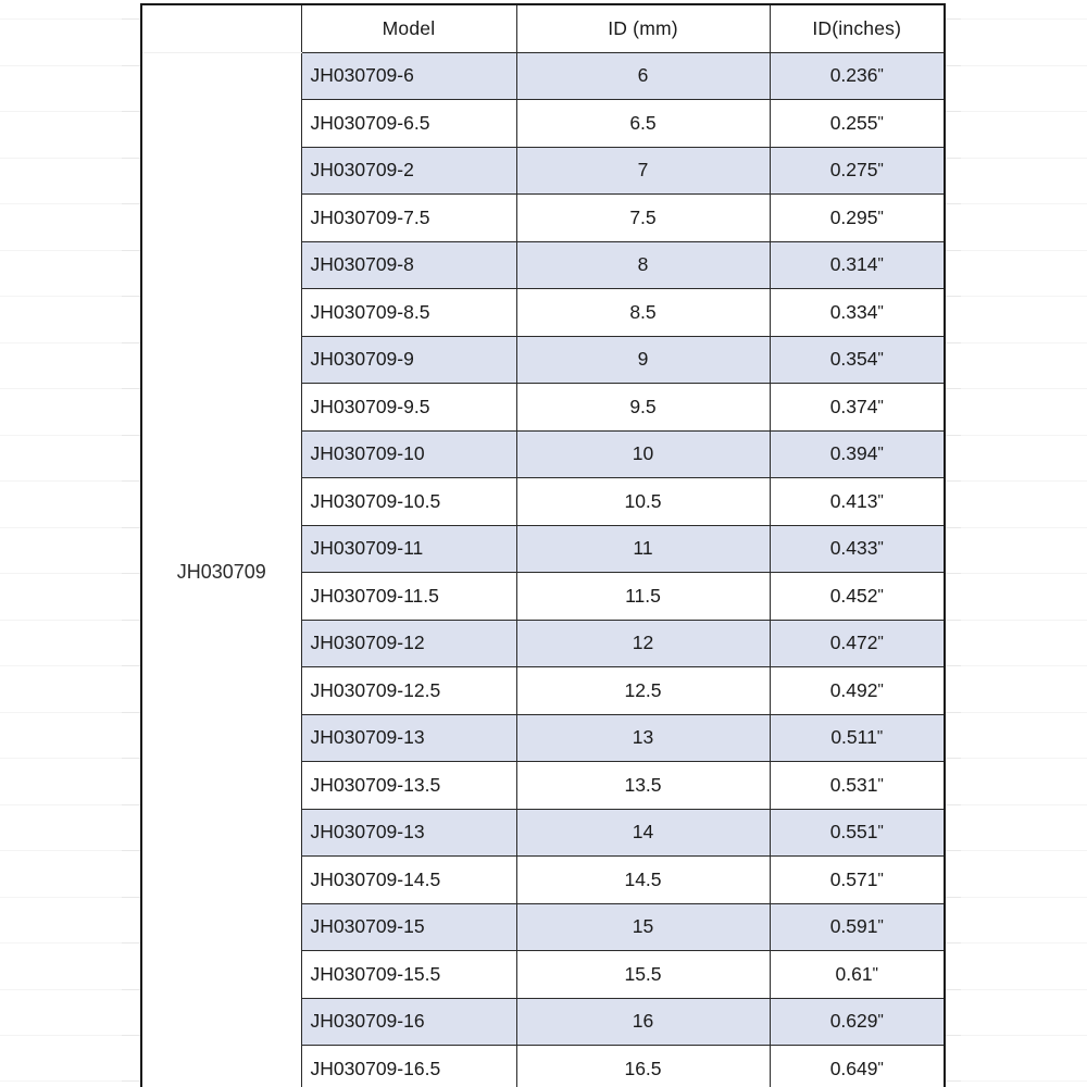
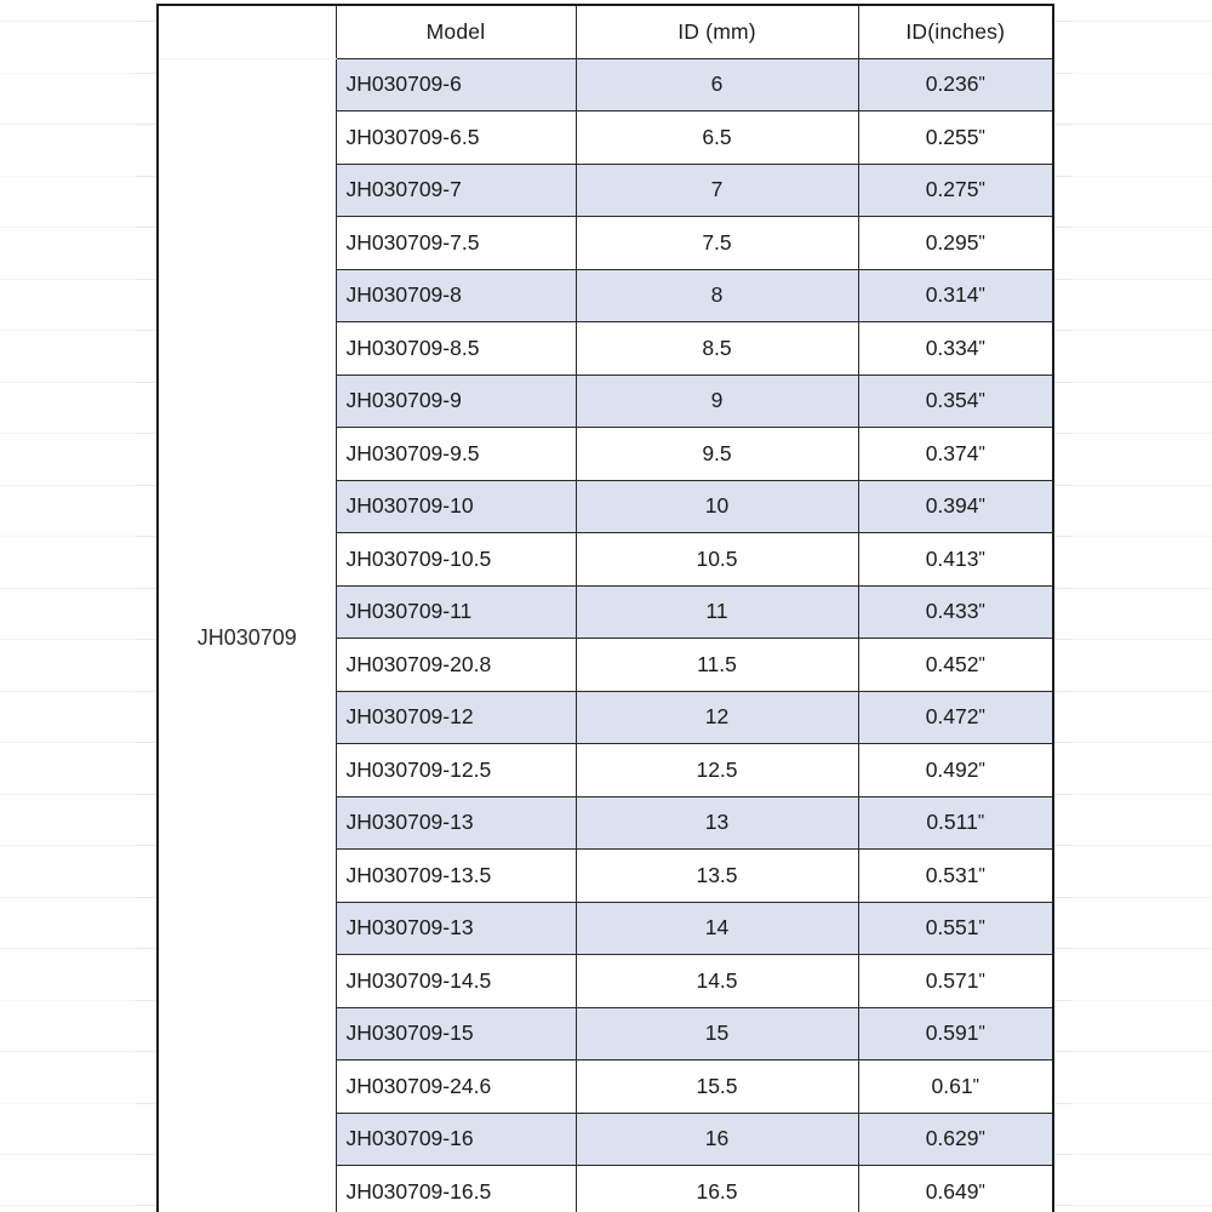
  	Model	ID (mm)	ID(inches)
  JH030709	JH030709-6	6	0.236"
  JH030709-6.5	6.5	0.255"
- JH030709-2	7	0.275"
+ JH030709-7	7	0.275"
  JH030709-7.5	7.5	0.295"
  JH030709-8	8	0.314"
  JH030709-8.5	8.5	0.334"
  JH030709-9	9	0.354"
  JH030709-9.5	9.5	0.374"
  JH030709-10	10	0.394"
  JH030709-10.5	10.5	0.413"
  JH030709-11	11	0.433"
- JH030709-11.5	11.5	0.452"
+ JH030709-20.8	11.5	0.452"
  JH030709-12	12	0.472"
  JH030709-12.5	12.5	0.492"
  JH030709-13	13	0.511"
  JH030709-13.5	13.5	0.531"
  JH030709-13	14	0.551"
  JH030709-14.5	14.5	0.571"
  JH030709-15	15	0.591"
- JH030709-15.5	15.5	0.61"
+ JH030709-24.6	15.5	0.61"
  JH030709-16	16	0.629"
  JH030709-16.5	16.5	0.649"
